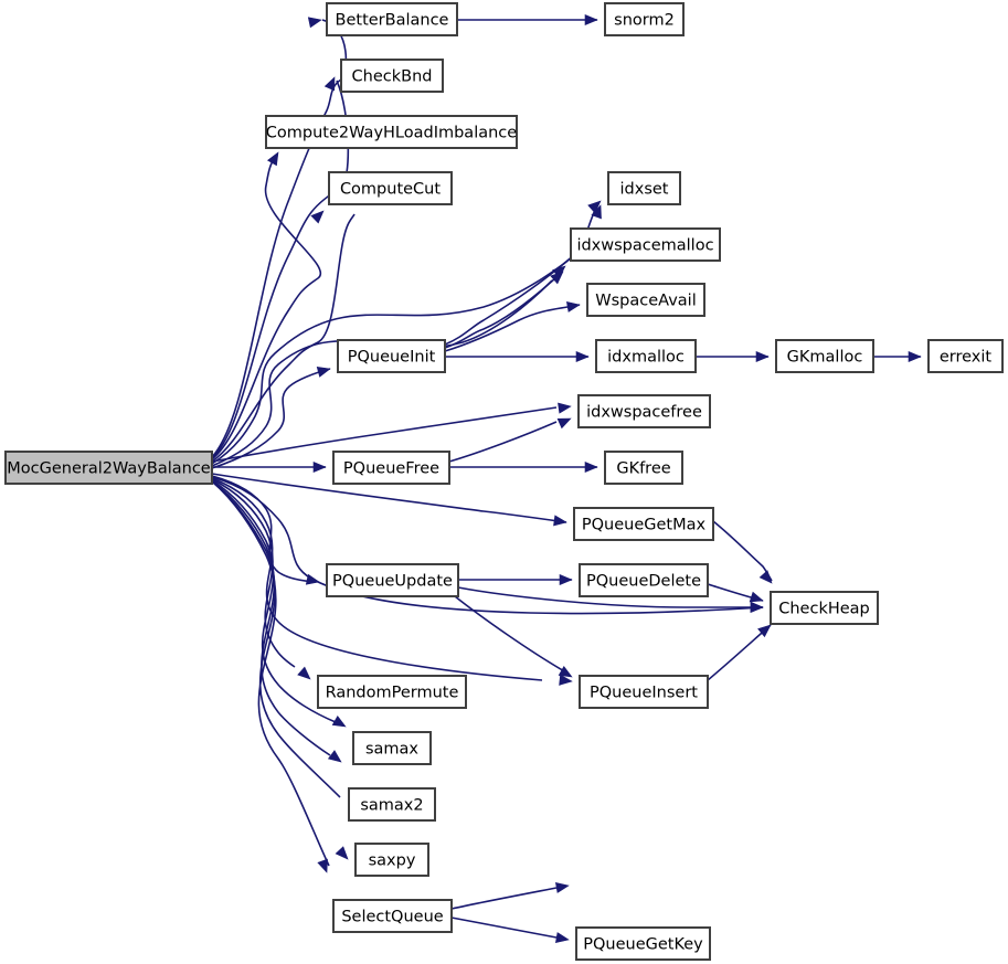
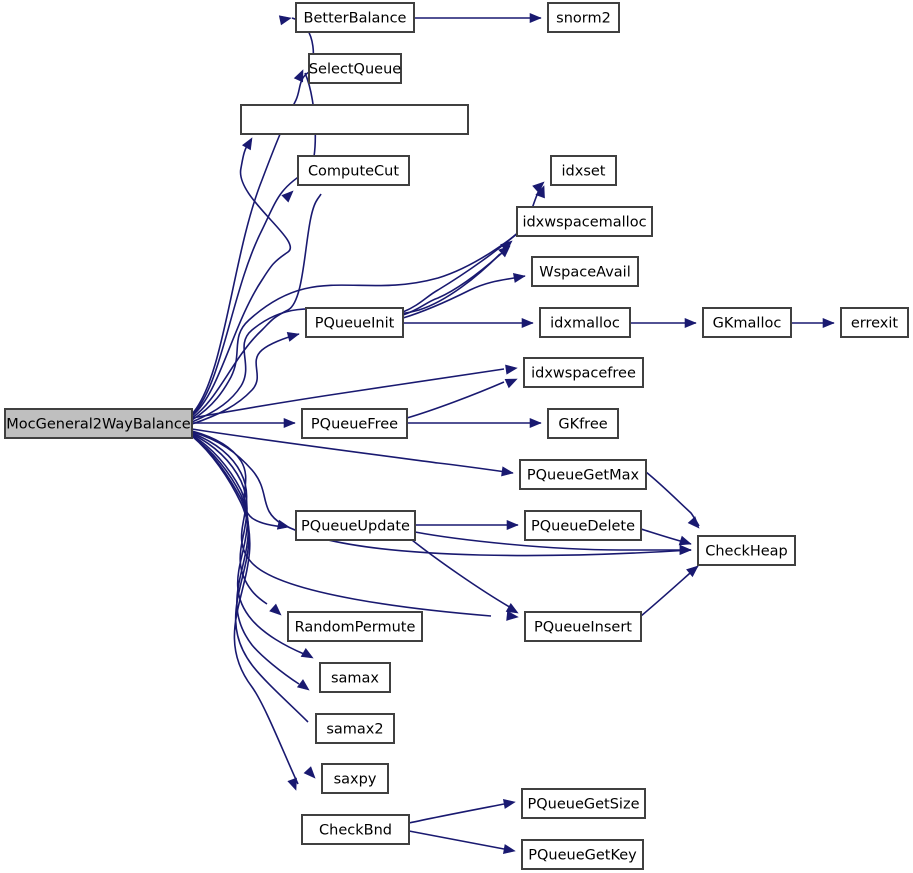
  MocGeneral2WayBalance
  BetterBalance
  snorm2
- CheckBnd
+ SelectQueue
- Compute2WayHLoadImbalance
  ComputeCut
  idxset
  idxwspacemalloc
  WspaceAvail
  PQueueInit
  idxmalloc
  GKmalloc
  errexit
  idxwspacefree
  PQueueFree
  GKfree
  PQueueGetMax
  PQueueUpdate
  PQueueDelete
  CheckHeap
  RandomPermute
  PQueueInsert
  samax
  samax2
  saxpy
- SelectQueue
+ CheckBnd
+ PQueueGetSize
  PQueueGetKey
